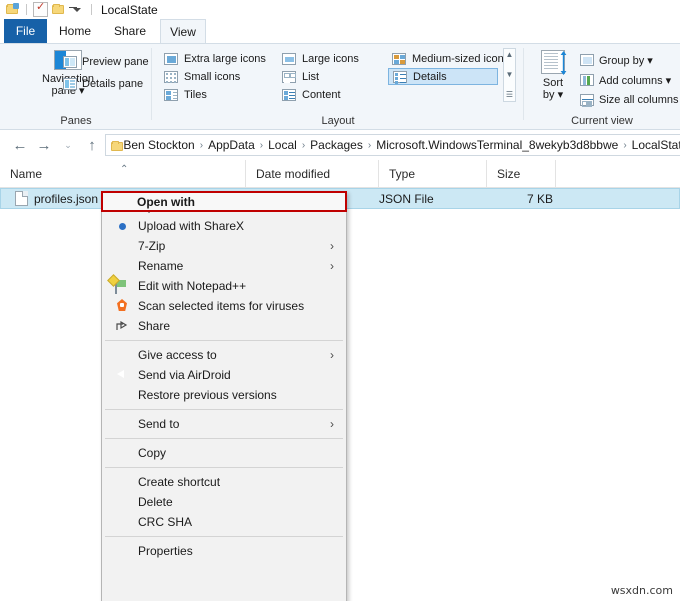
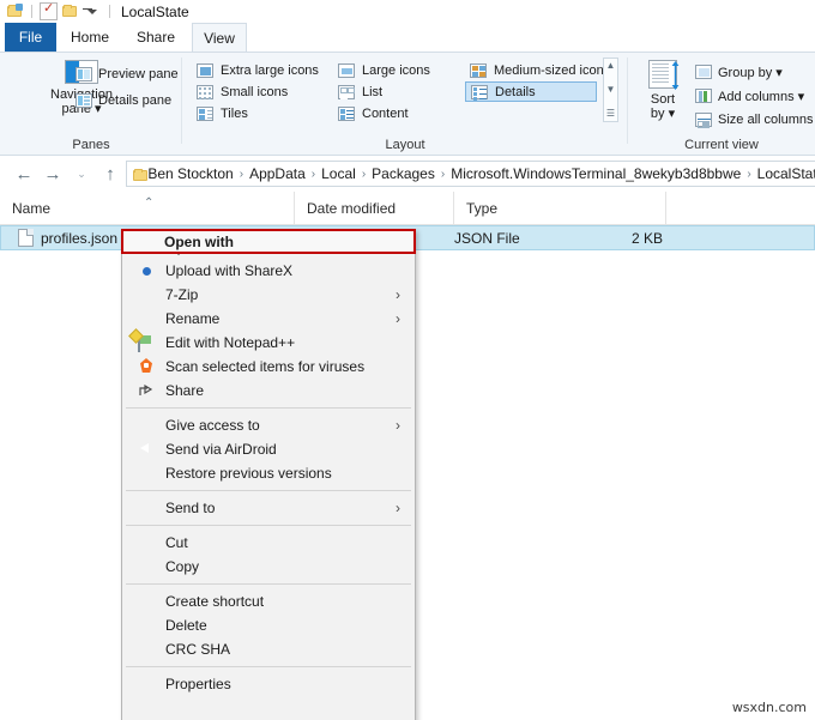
  LocalState
  File
  Home
  Share
  View
  Navtion
  pane ▾
  Preview pane
  Details pane
  Panes
  Extra large icons
  Small icons
  Tiles
  Large icons
  List
  Content
  Medium-sized icon
  Details
  ▲
  ▼
  ☰
  Layout
  Sort
  by ▾
  Group by ▾
  Add columns ▾
  Size all columns
  Current view
  ←
  →
  ⌄
  ↑
  Ben Stockton
  ›
  AppData
  ›
  Local
  ›
  Packages
  ›
  Microsoft.WindowsTerminal_8wekyb3d8bbwe
  ›
  LocalSta
  Name
  ⌃
  Date modified
  Type
- Size
  profiles.json
  JSON File
- 7 KB
+ 2 KB
  Upload with ShareX
  7-Zip
  ›
  Rename
  ›
  Edit with Notepad++
  Scan selected items for viruses
  Share
  Give access to
  ›
  Send via AirDroid
  Restore previous versions
  Send to
  ›
+ Cut
  Copy
  Create shortcut
  Delete
  CRC SHA
  Properties
  Open with
  wsxdn.com
